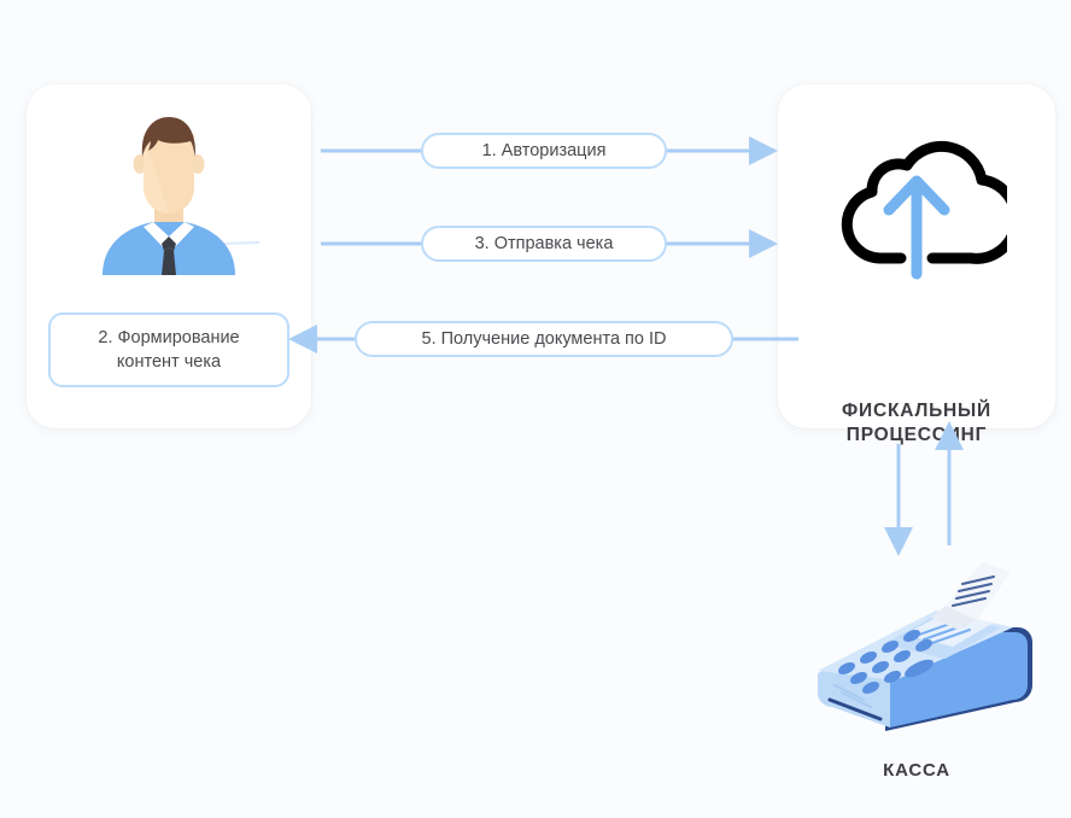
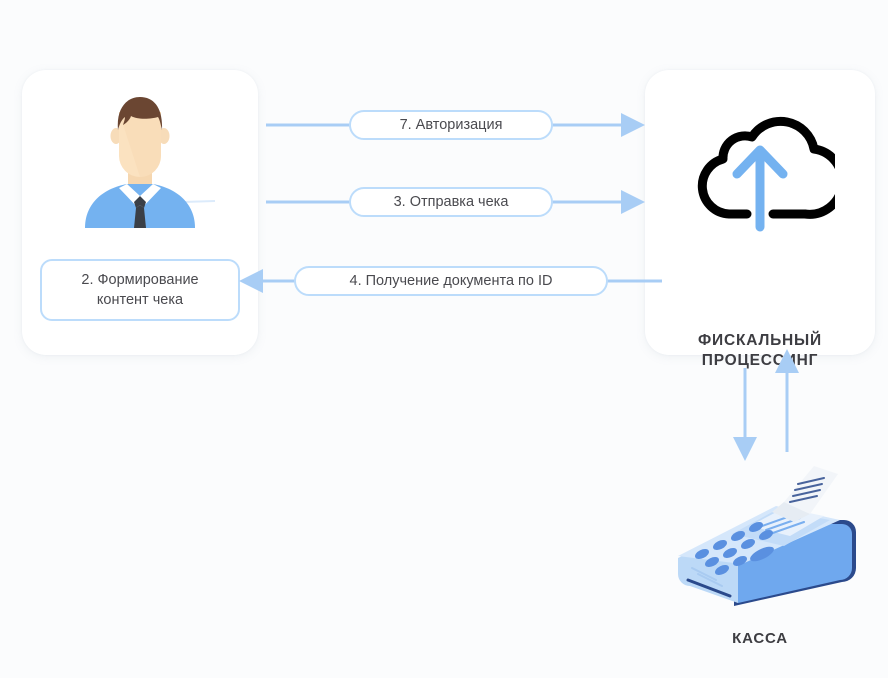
  2. Формирование
  контент чека
  ФИСКАЛЬНЫЙ
  ПРОЦЕССИНГ
- 1. Авторизация
+ 7. Авторизация
  3. Отправка чека
- 5. Получение документа по ID
+ 4. Получение документа по ID
  КАССА
